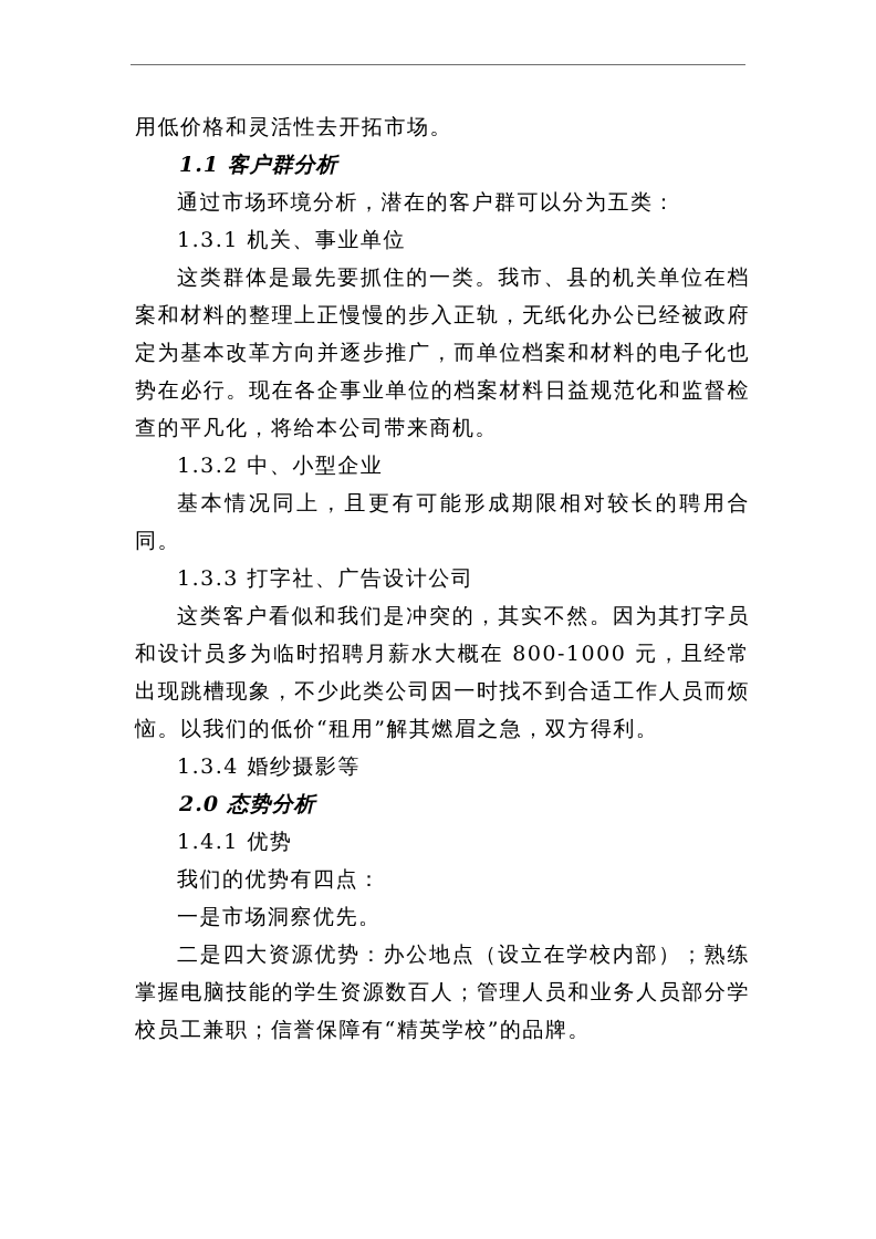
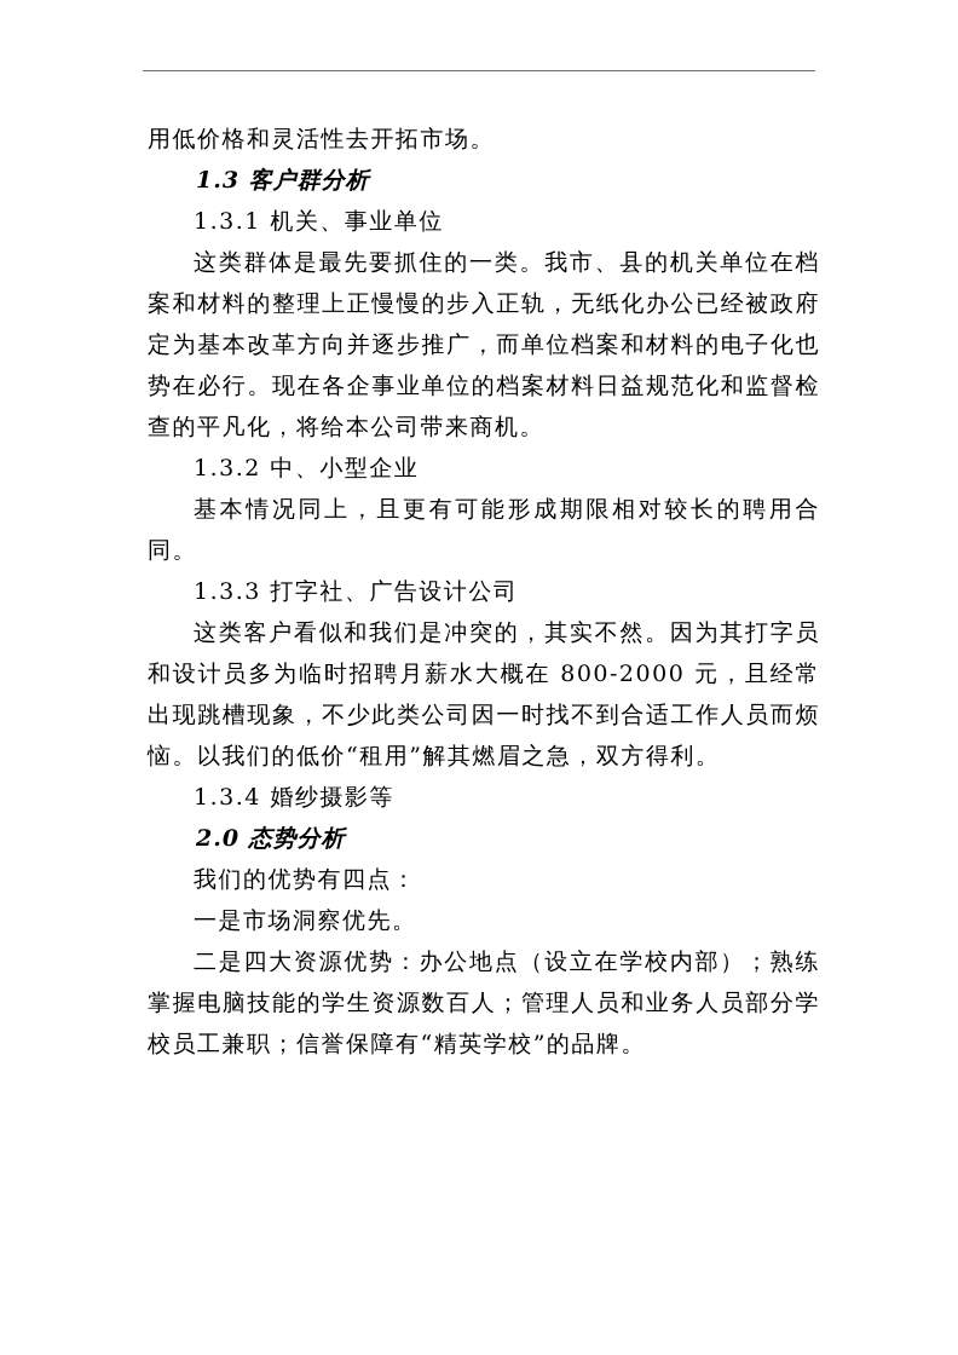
  用低价格和灵活性去开拓市场。
- 1.1 客户群分析
+ 1.3 客户群分析
- 通过市场环境分析，潜在的客户群可以分为五类：
  1.3.1 机关、事业单位
  这类群体是最先要抓住的一类。我市、县的机关单位在档案和材料的整理上正慢慢的步入正轨，无纸化办公已经被政府定为基本改革方向并逐步推广，而单位档案和材料的电子化也势在必行。现在各企事业单位的档案材料日益规范化和监督检查的平凡化，将给本公司带来商机。
  1.3.2 中、小型企业
  基本情况同上，且更有可能形成期限相对较长的聘用合同。
  1.3.3 打字社、广告设计公司
- 这类客户看似和我们是冲突的，其实不然。因为其打字员和设计员多为临时招聘月薪水大概在 800-1000 元，且经常出现跳槽现象，不少此类公司因一时找不到合适工作人员而烦恼。以我们的低价“租用”解其燃眉之急，双方得利。
+ 这类客户看似和我们是冲突的，其实不然。因为其打字员和设计员多为临时招聘月薪水大概在 800-2000 元，且经常出现跳槽现象，不少此类公司因一时找不到合适工作人员而烦恼。以我们的低价“租用”解其燃眉之急，双方得利。
  1.3.4 婚纱摄影等
  2.0 态势分析
- 1.4.1 优势
  我们的优势有四点：
  一是市场洞察优先。
  二是四大资源优势：办公地点（设立在学校内部）；熟练掌握电脑技能的学生资源数百人；管理人员和业务人员部分学校员工兼职；信誉保障有“精英学校”的品牌。
